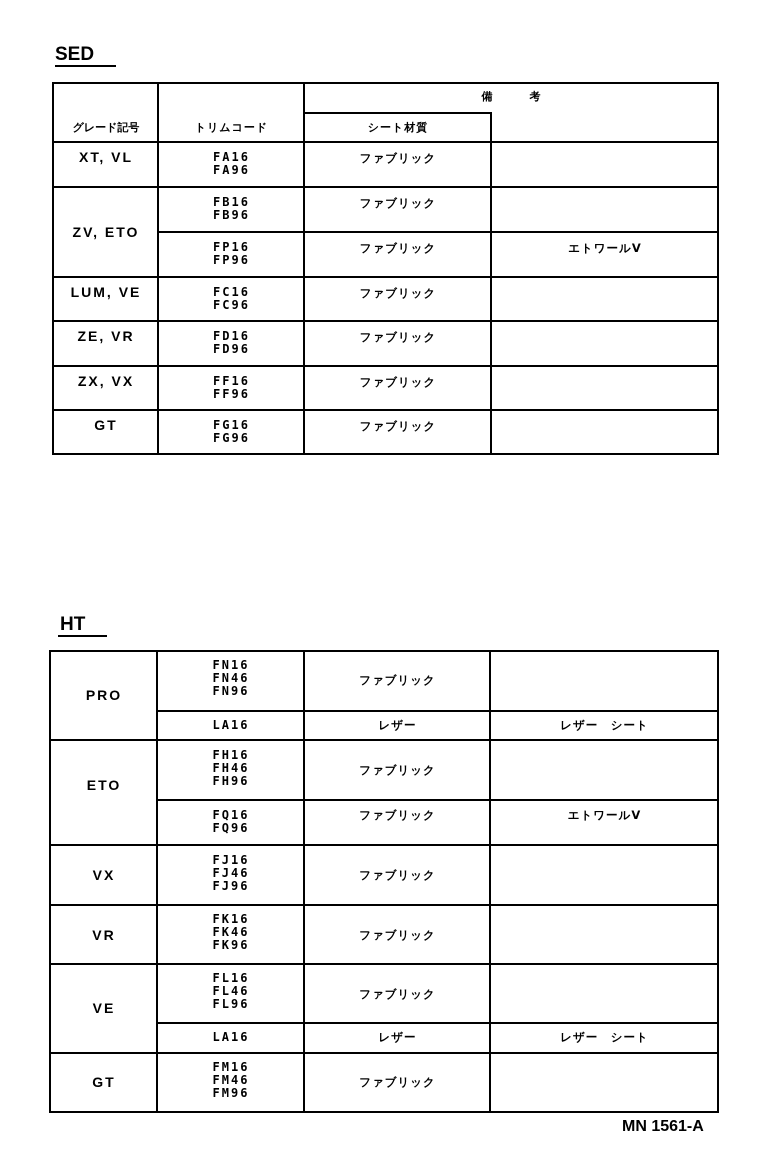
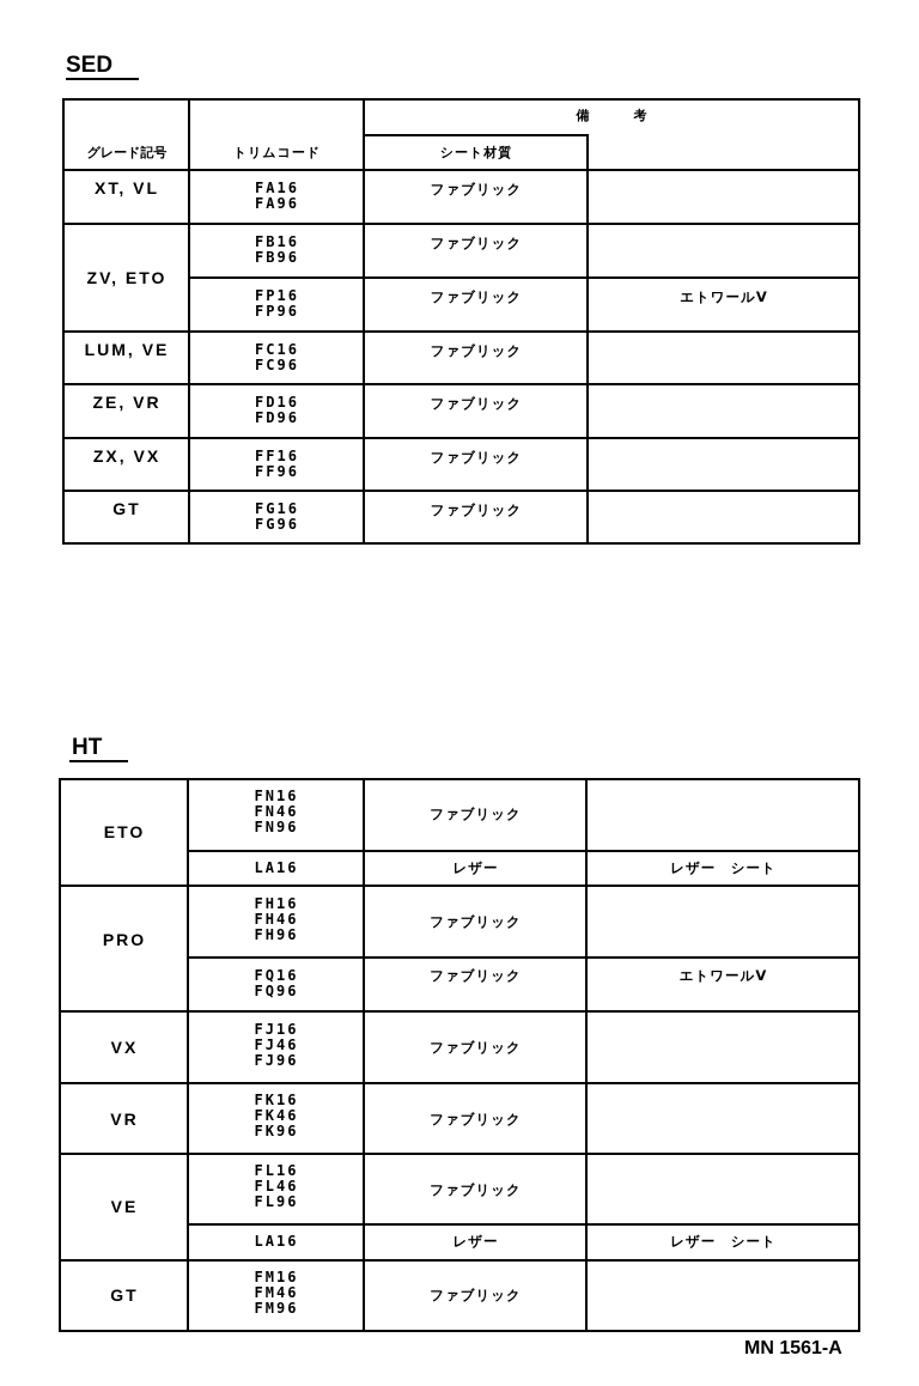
  SED
  グレード記号
  トリムコード
  備 考
  シート材質
  XT, VL
  FA16
  FA96
  ファブリック
  ZV, ETO
  FB16
  FB96
  ファブリック
  FP16
  FP96
  ファブリック
  エトワールV
  LUM, VE
  FC16
  FC96
  ファブリック
  ZE, VR
  FD16
  FD96
  ファブリック
  ZX, VX
  FF16
  FF96
  ファブリック
  GT
  FG16
  FG96
  ファブリック
  HT
- PRO
+ ETO
  FN16
  FN46
  FN96
  ファブリック
  LA16
  レザー
  レザー シート
- ETO
+ PRO
  FH16
  FH46
  FH96
  ファブリック
  FQ16
  FQ96
  ファブリック
  エトワールV
  VX
  FJ16
  FJ46
  FJ96
  ファブリック
  VR
  FK16
  FK46
  FK96
  ファブリック
  VE
  FL16
  FL46
  FL96
  ファブリック
  LA16
  レザー
  レザー シート
  GT
  FM16
  FM46
  FM96
  ファブリック
  MN 1561-A
